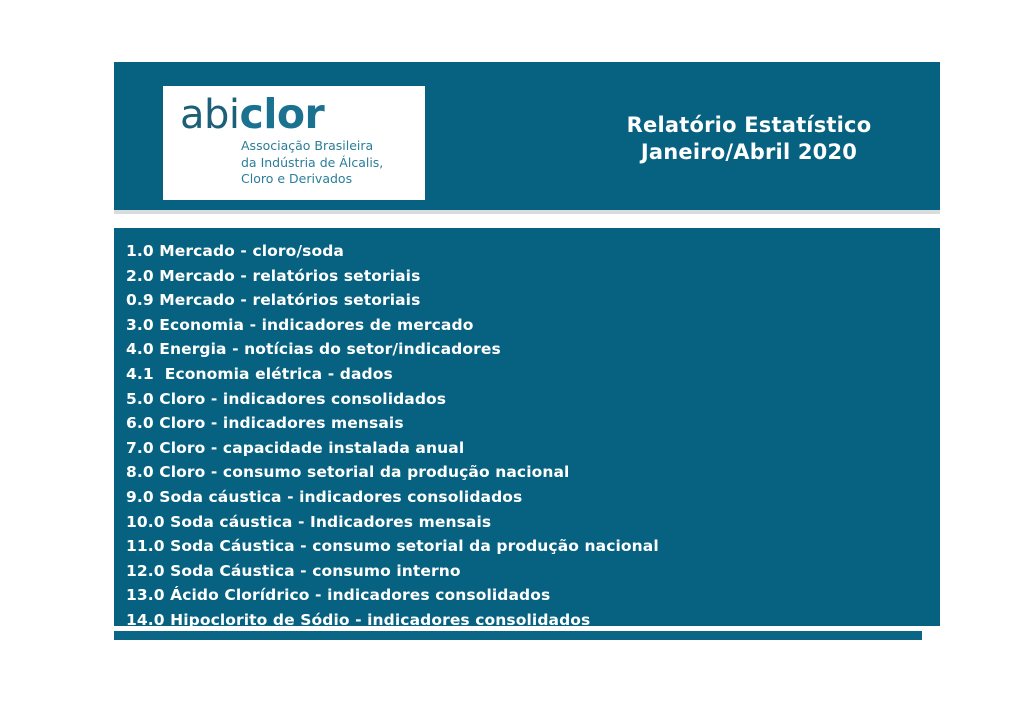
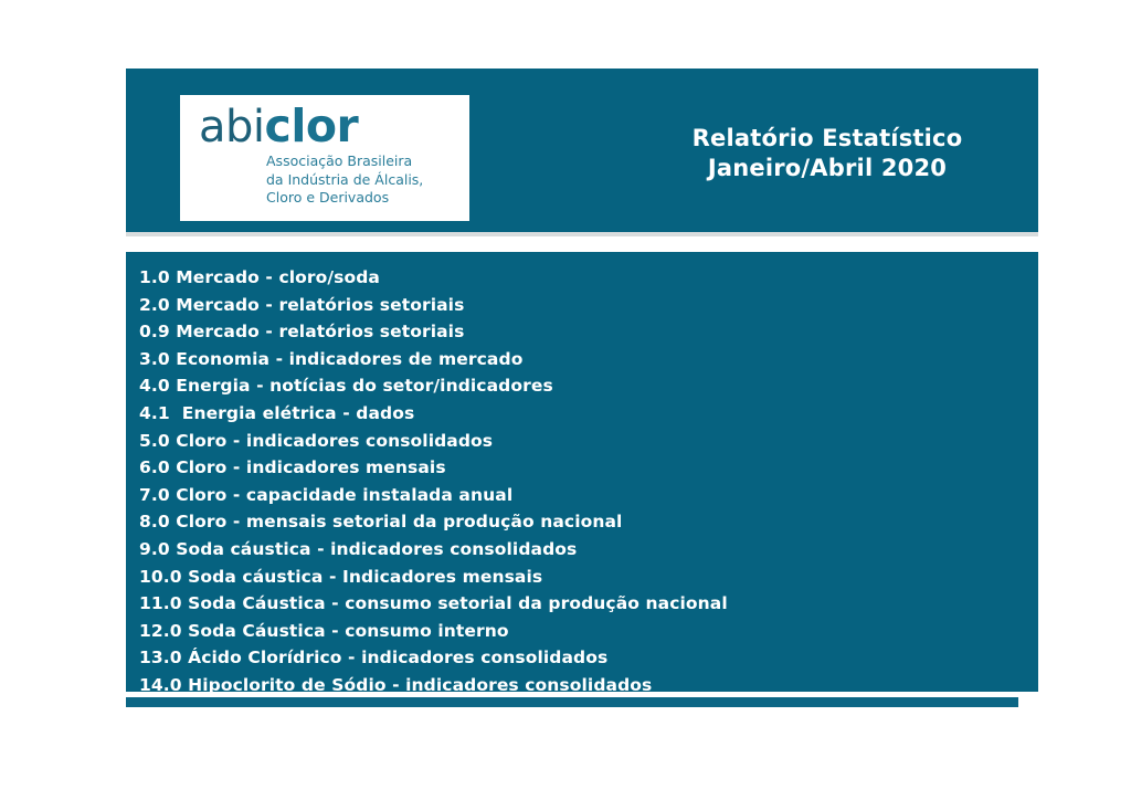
  abiclor
  Associação Brasileira
  da Indústria de Álcalis,
  Cloro e Derivados
  Relatório Estatístico
  Janeiro/Abril 2020
  1.0 Mercado - cloro/soda
  2.0 Mercado - relatórios setoriais
  0.9 Mercado - relatórios setoriais
  3.0 Economia - indicadores de mercado
  4.0 Energia - notícias do setor/indicadores
- 4.1 Economia elétrica - dados
+ 4.1 Energia elétrica - dados
  5.0 Cloro - indicadores consolidados
  6.0 Cloro - indicadores mensais
  7.0 Cloro - capacidade instalada anual
- 8.0 Cloro - consumo setorial da produção nacional
+ 8.0 Cloro - mensais setorial da produção nacional
  9.0 Soda cáustica - indicadores consolidados
  10.0 Soda cáustica - Indicadores mensais
  11.0 Soda Cáustica - consumo setorial da produção nacional
  12.0 Soda Cáustica - consumo interno
  13.0 Ácido Clorídrico - indicadores consolidados
  14.0 Hipoclorito de Sódio - indicadores consolidados
  15.0 Comércio Exterior - importação
